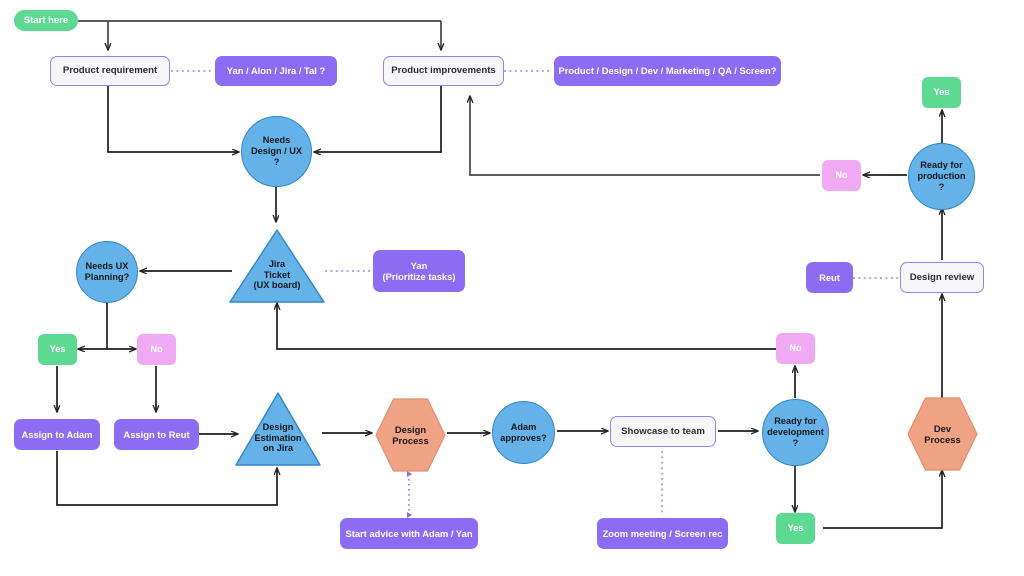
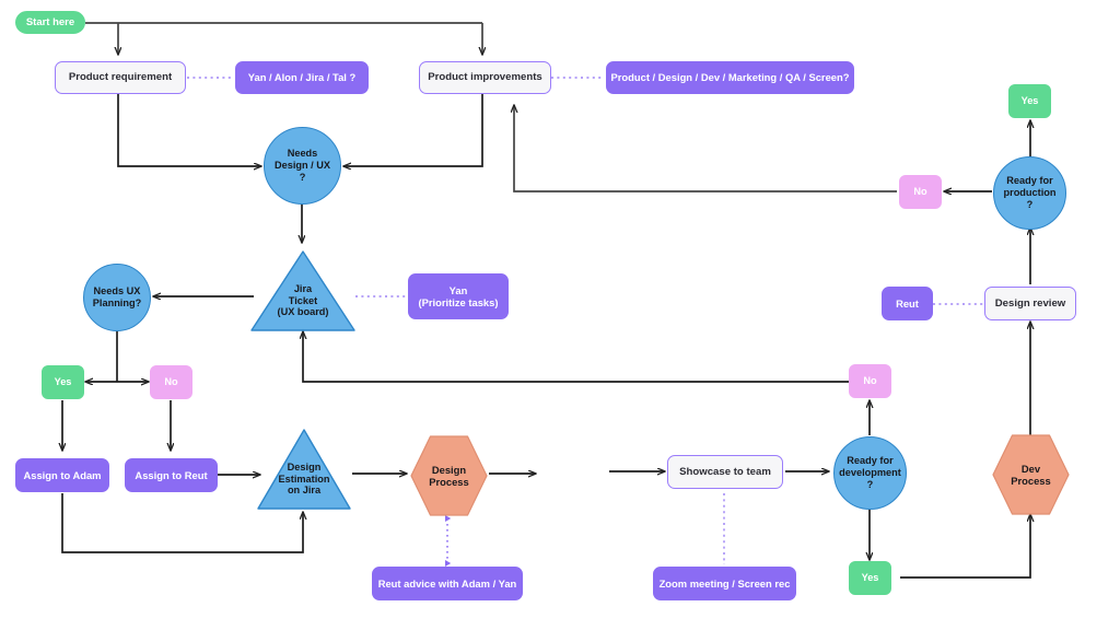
  Start here
  Product requirement
  Yan / Alon / Jira / Tal ?
  Product improvements
  Product / Design / Dev / Marketing / QA / Screen?
  Needs
  Design / UX
  ?
  Jira
  Ticket
  (UX board)
  Yan
  (Prioritize tasks)
  Needs UX
  Planning?
  Yes
  No
  Assign to Adam
  Assign to Reut
  Design
  Estimation
  on Jira
  Design
  Process
- Start advice with Adam / Yan
+ Reut advice with Adam / Yan
- Adam
- approves?
  Showcase to team
  Zoom meeting / Screen rec
  Ready for
  development
  ?
  No
  Yes
  Dev
  Process
  Design review
  Reut
  Ready for
  production
  ?
  No
  Yes
